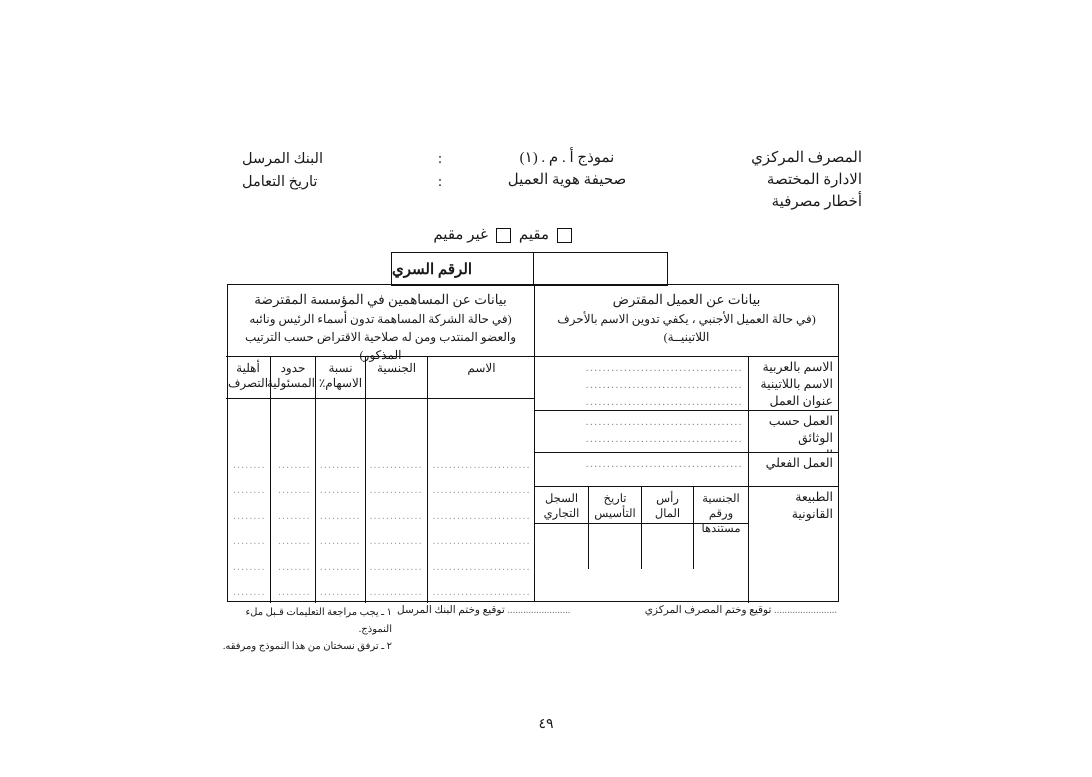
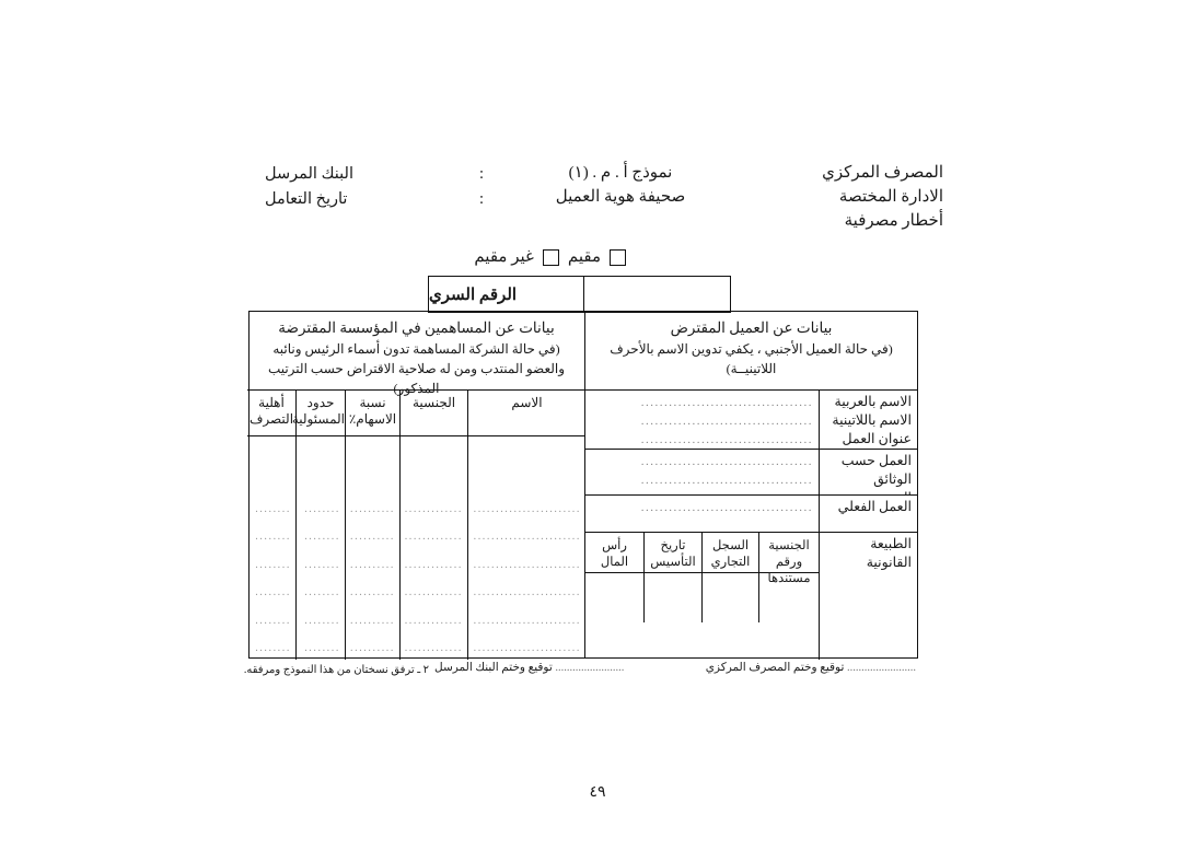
  المصرف المركزي
  الادارة المختصة
  أخطار مصرفية
  نموذج أ . م . (١)
  صحيفة هوية العميل
  :
  البنك المرسل
  :
  تاريخ التعامل
  مقيم
  غير مقيم
  الرقم السري
  بيانات عن العميل المقترض
  (في حالة العميل الأجنبي ، يكفي تدوين الاسم بالأحرف اللاتينيــة)
  الاسم بالعربية
  الاسم باللاتينية
  عنوان العمل
  العمل حسب
  العمل الفعلي
  الطبيعة القانونية
  .....................................
  .....................................
  .....................................
  .....................................
  .....................................
  .....................................
  الجنسية ورقم مستندها
- رأس المال
+ السجل التجاري
  تاريخ التأسيس
- السجل التجاري
+ رأس المال
  بيانات عن المساهمين في المؤسسة المقترضة
  (في حالة الشركة المساهمة تدون أسماء الرئيس ونائبه والعضو المنتدب ومن له صلاحية الاقتراض حسب الترتيب المذكور)
  الاسم
  الجنسية
  نسبة
  الاسهام٪
  حدود
  المسئولية
  أهلية
  التصرف
  ........................
  .............
  ..........
  ........
  ........
  ........................
  .............
  ..........
  ........
  ........
  ........................
  .............
  ..........
  ........
  ........
  ........................
  .............
  ..........
  ........
  ........
  ........................
  .............
  ..........
  ........
  ........
  ........................
  .............
  ..........
  ........
  ........
- ١ ـ يجب مراجعة التعليمات قـبل ملء النموذج.
  ٢ ـ ترفق نسختان من هذا النموذج ومرفقه.
  ........................ توقيع وختم المصرف المركزي
  ........................ توقيع وختم البنك المرسل
  ٤٩
